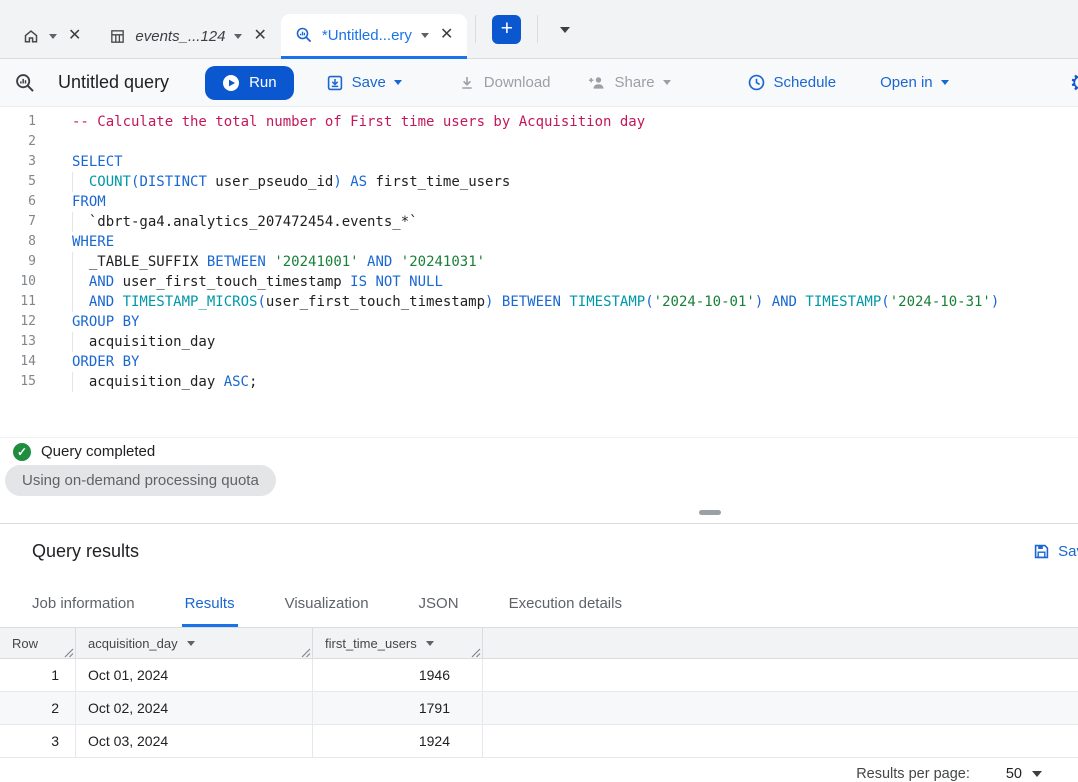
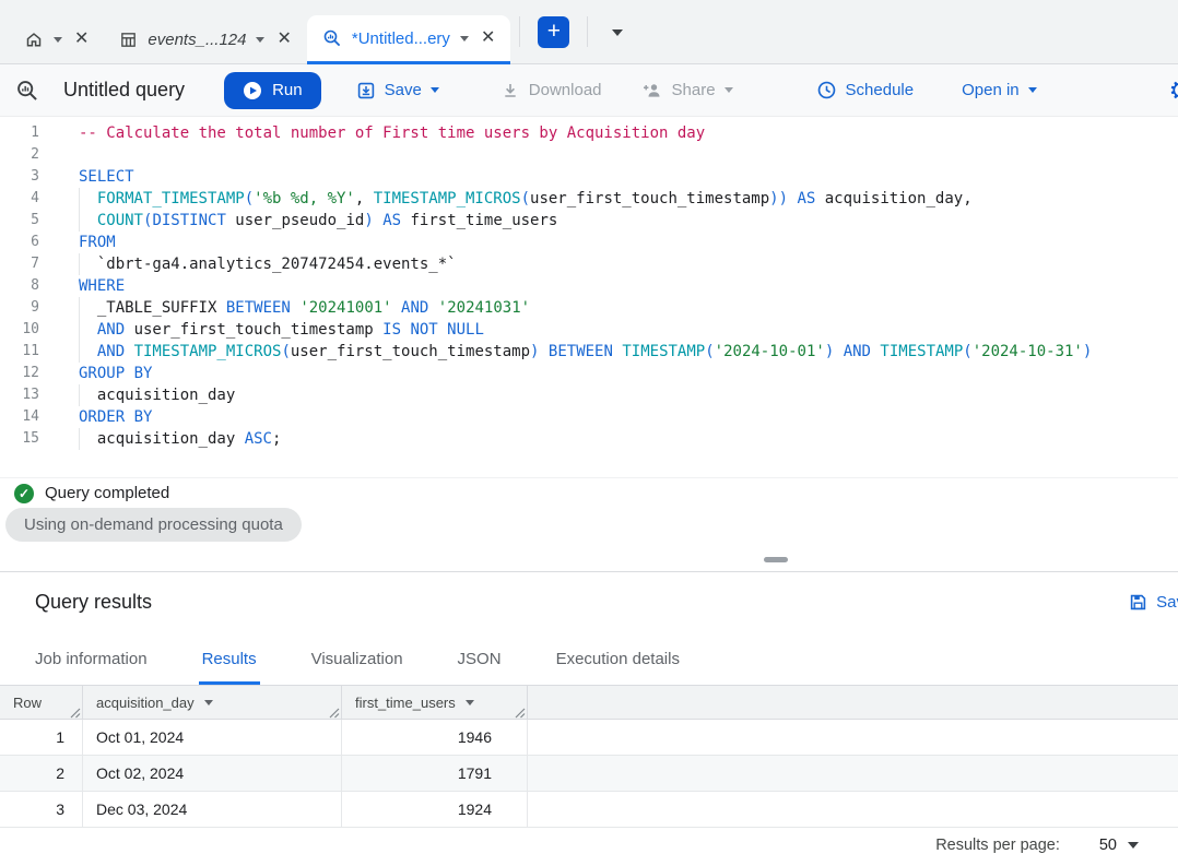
  ✕
  events_...124
  ✕
  *Untitled...ery
  ✕
  +
  Untitled query
  Run
  Save
  Download
  Share
  Schedule
  Open in
  1
  -- Calculate the total number of First time users by Acquisition day
  2
  3
  SELECT
+ 4
+ FORMAT_TIMESTAMP('%b %d, %Y', TIMESTAMP_MICROS(user_first_touch_timestamp)) AS acquisition_day,
  5
  COUNT(DISTINCT user_pseudo_id) AS first_time_users
  6
  FROM
  7
  `dbrt-ga4.analytics_207472454.events_*`
  8
  WHERE
  9
  _TABLE_SUFFIX BETWEEN '20241001' AND '20241031'
  10
  AND user_first_touch_timestamp IS NOT NULL
  11
  AND TIMESTAMP_MICROS(user_first_touch_timestamp) BETWEEN TIMESTAMP('2024-10-01') AND TIMESTAMP('2024-10-31')
  12
  GROUP BY
  13
  acquisition_day
  14
  ORDER BY
  15
  acquisition_day ASC;
  ✓
  Query completed
  Using on-demand processing quota
  Query results
  Job information
  Results
  Visualization
  JSON
  Execution details
  Row
  acquisition_day
  first_time_users
  1
  Oct 01, 2024
  1946
  2
  Oct 02, 2024
  1791
  3
- Oct 03, 2024
+ Dec 03, 2024
  1924
  Results per page:
  50
